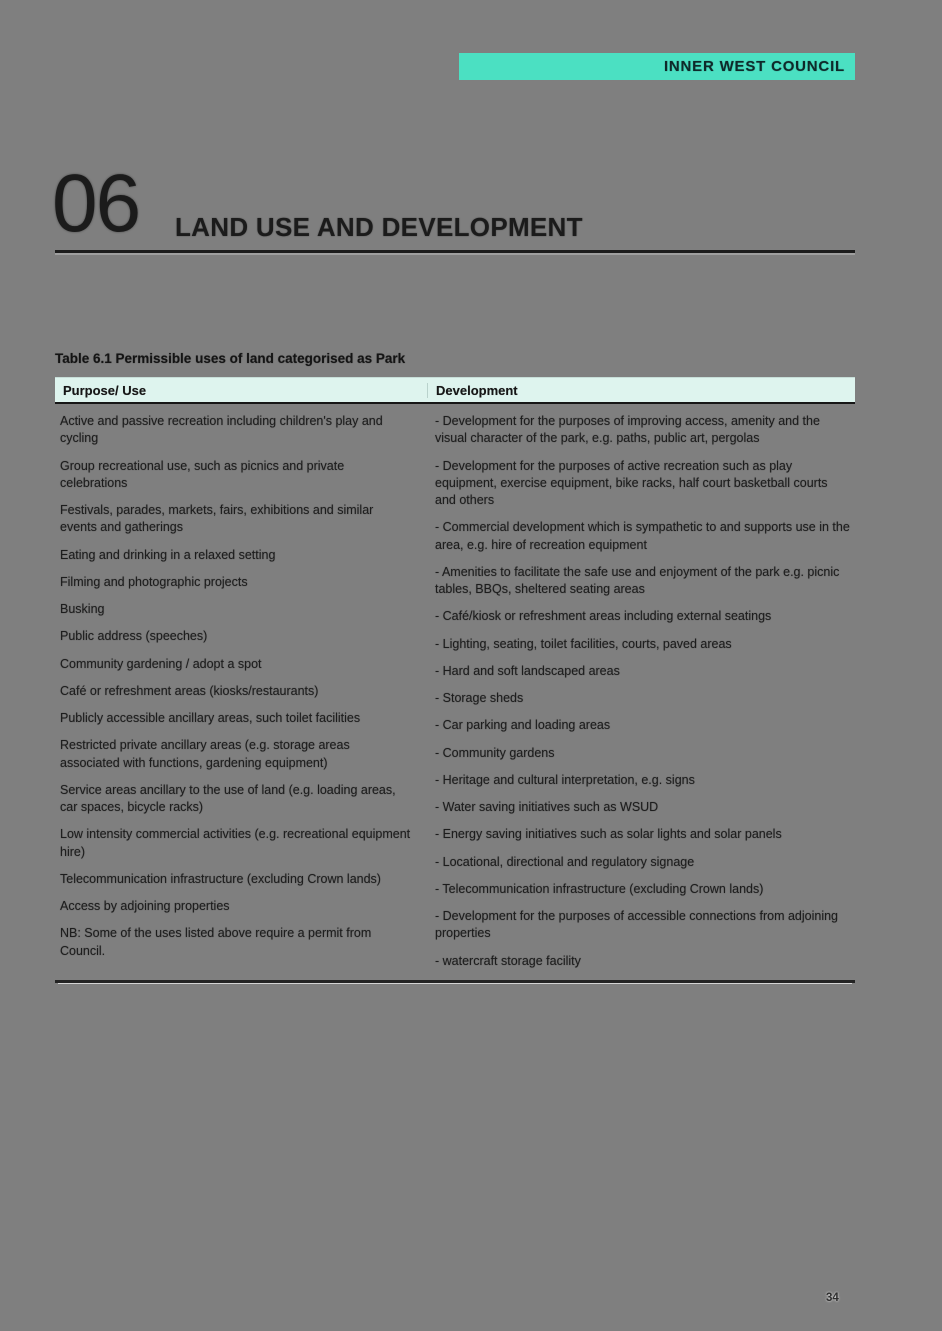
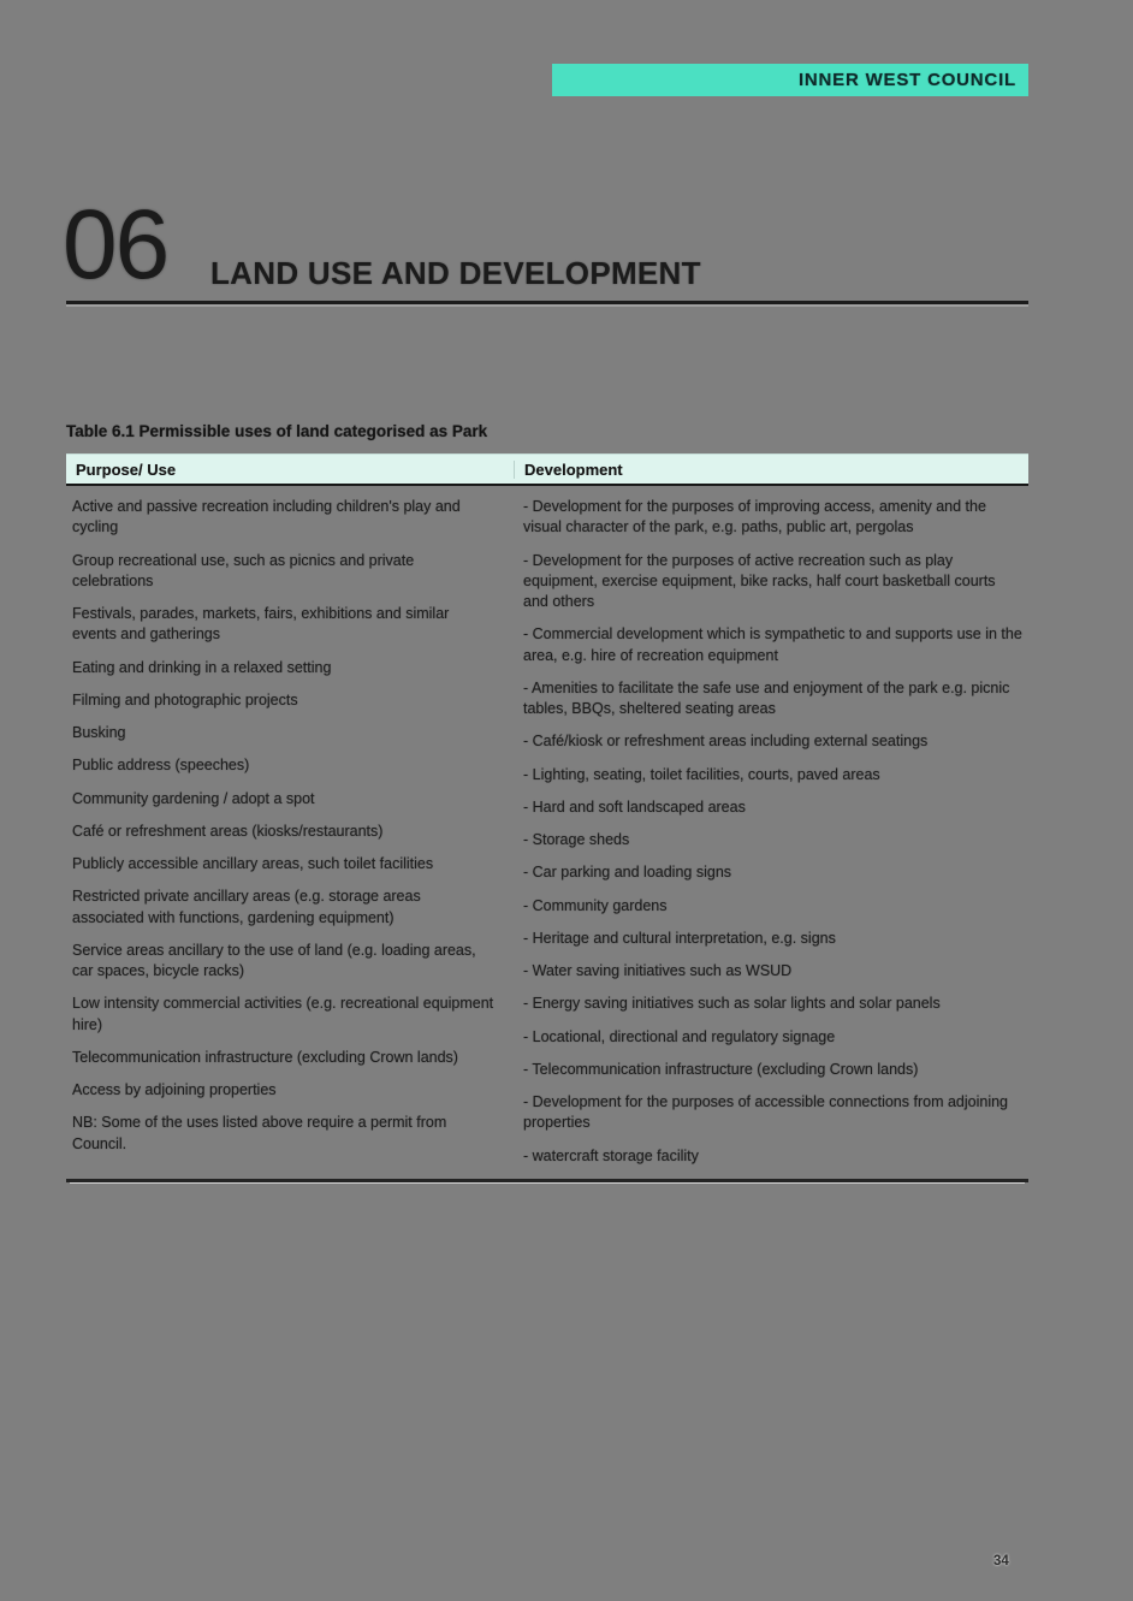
  INNER WEST COUNCIL
  06
  LAND USE AND DEVELOPMENT
  Table 6.1 Permissible uses of land categorised as Park
  Purpose/ Use
  Development
  Active and passive recreation including children's play and cycling
  Group recreational use, such as picnics and private celebrations
  Festivals, parades, markets, fairs, exhibitions and similar events and gatherings
  Eating and drinking in a relaxed setting
  Filming and photographic projects
  Busking
  Public address (speeches)
  Community gardening / adopt a spot
  Café or refreshment areas (kiosks/restaurants)
  Publicly accessible ancillary areas, such toilet facilities
  Restricted private ancillary areas (e.g. storage areas associated with functions, gardening equipment)
  Service areas ancillary to the use of land (e.g. loading areas, car spaces, bicycle racks)
  Low intensity commercial activities (e.g. recreational equipment hire)
  Telecommunication infrastructure (excluding Crown lands)
  Access by adjoining properties
  NB: Some of the uses listed above require a permit from Council.
  - Development for the purposes of improving access, amenity and the visual character of the park, e.g. paths, public art, pergolas
  - Development for the purposes of active recreation such as play equipment, exercise equipment, bike racks, half court basketball courts and others
  - Commercial development which is sympathetic to and supports use in the area, e.g. hire of recreation equipment
  - Amenities to facilitate the safe use and enjoyment of the park e.g. picnic tables, BBQs, sheltered seating areas
  - Café/kiosk or refreshment areas including external seatings
  - Lighting, seating, toilet facilities, courts, paved areas
  - Hard and soft landscaped areas
  - Storage sheds
- - Car parking and loading areas
+ - Car parking and loading signs
  - Community gardens
  - Heritage and cultural interpretation, e.g. signs
  - Water saving initiatives such as WSUD
  - Energy saving initiatives such as solar lights and solar panels
  - Locational, directional and regulatory signage
  - Telecommunication infrastructure (excluding Crown lands)
  - Development for the purposes of accessible connections from adjoining properties
  - watercraft storage facility
  34
